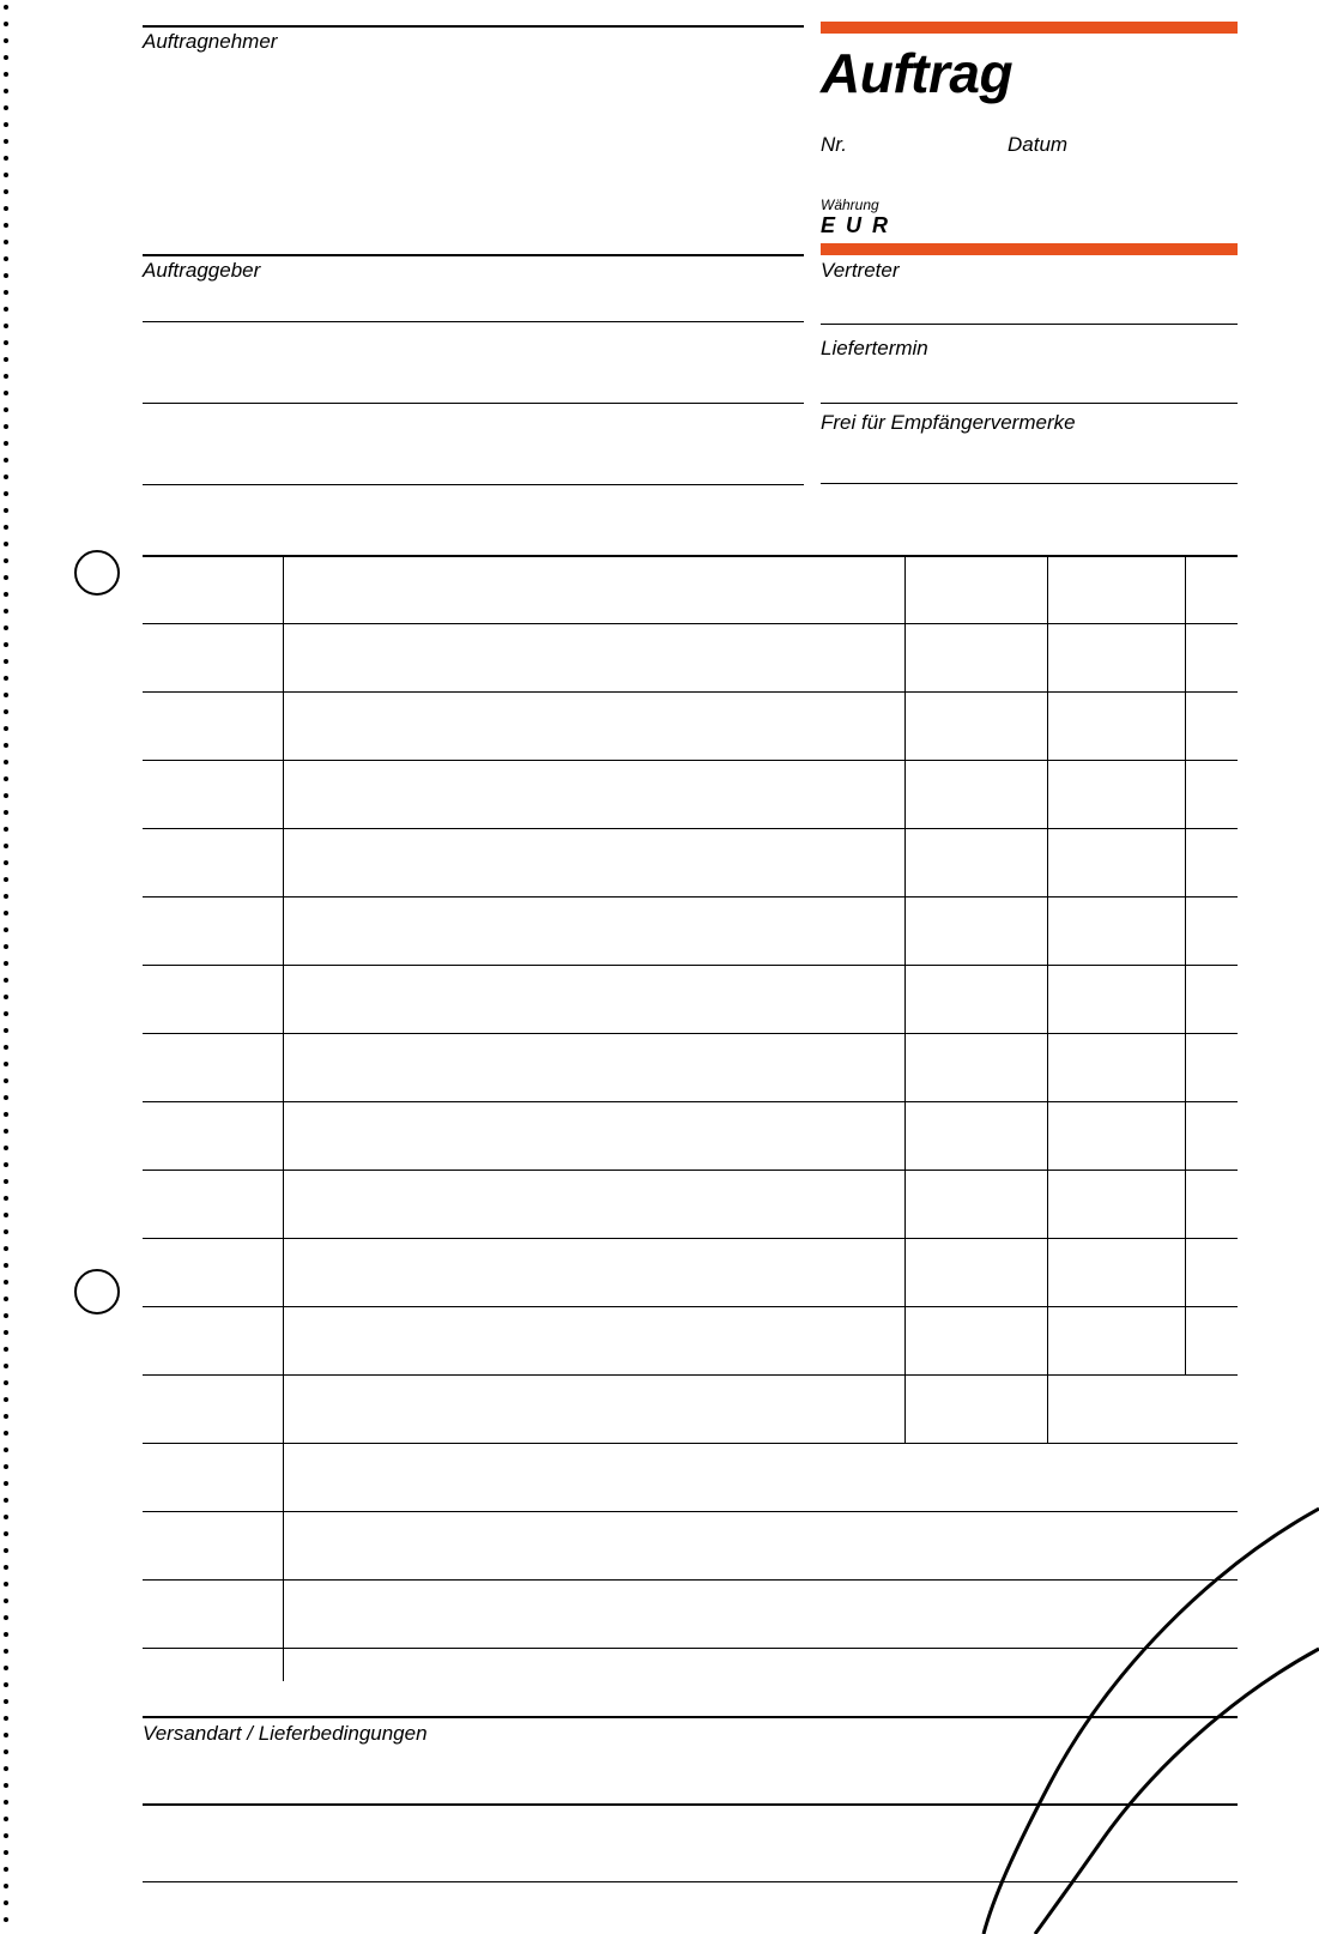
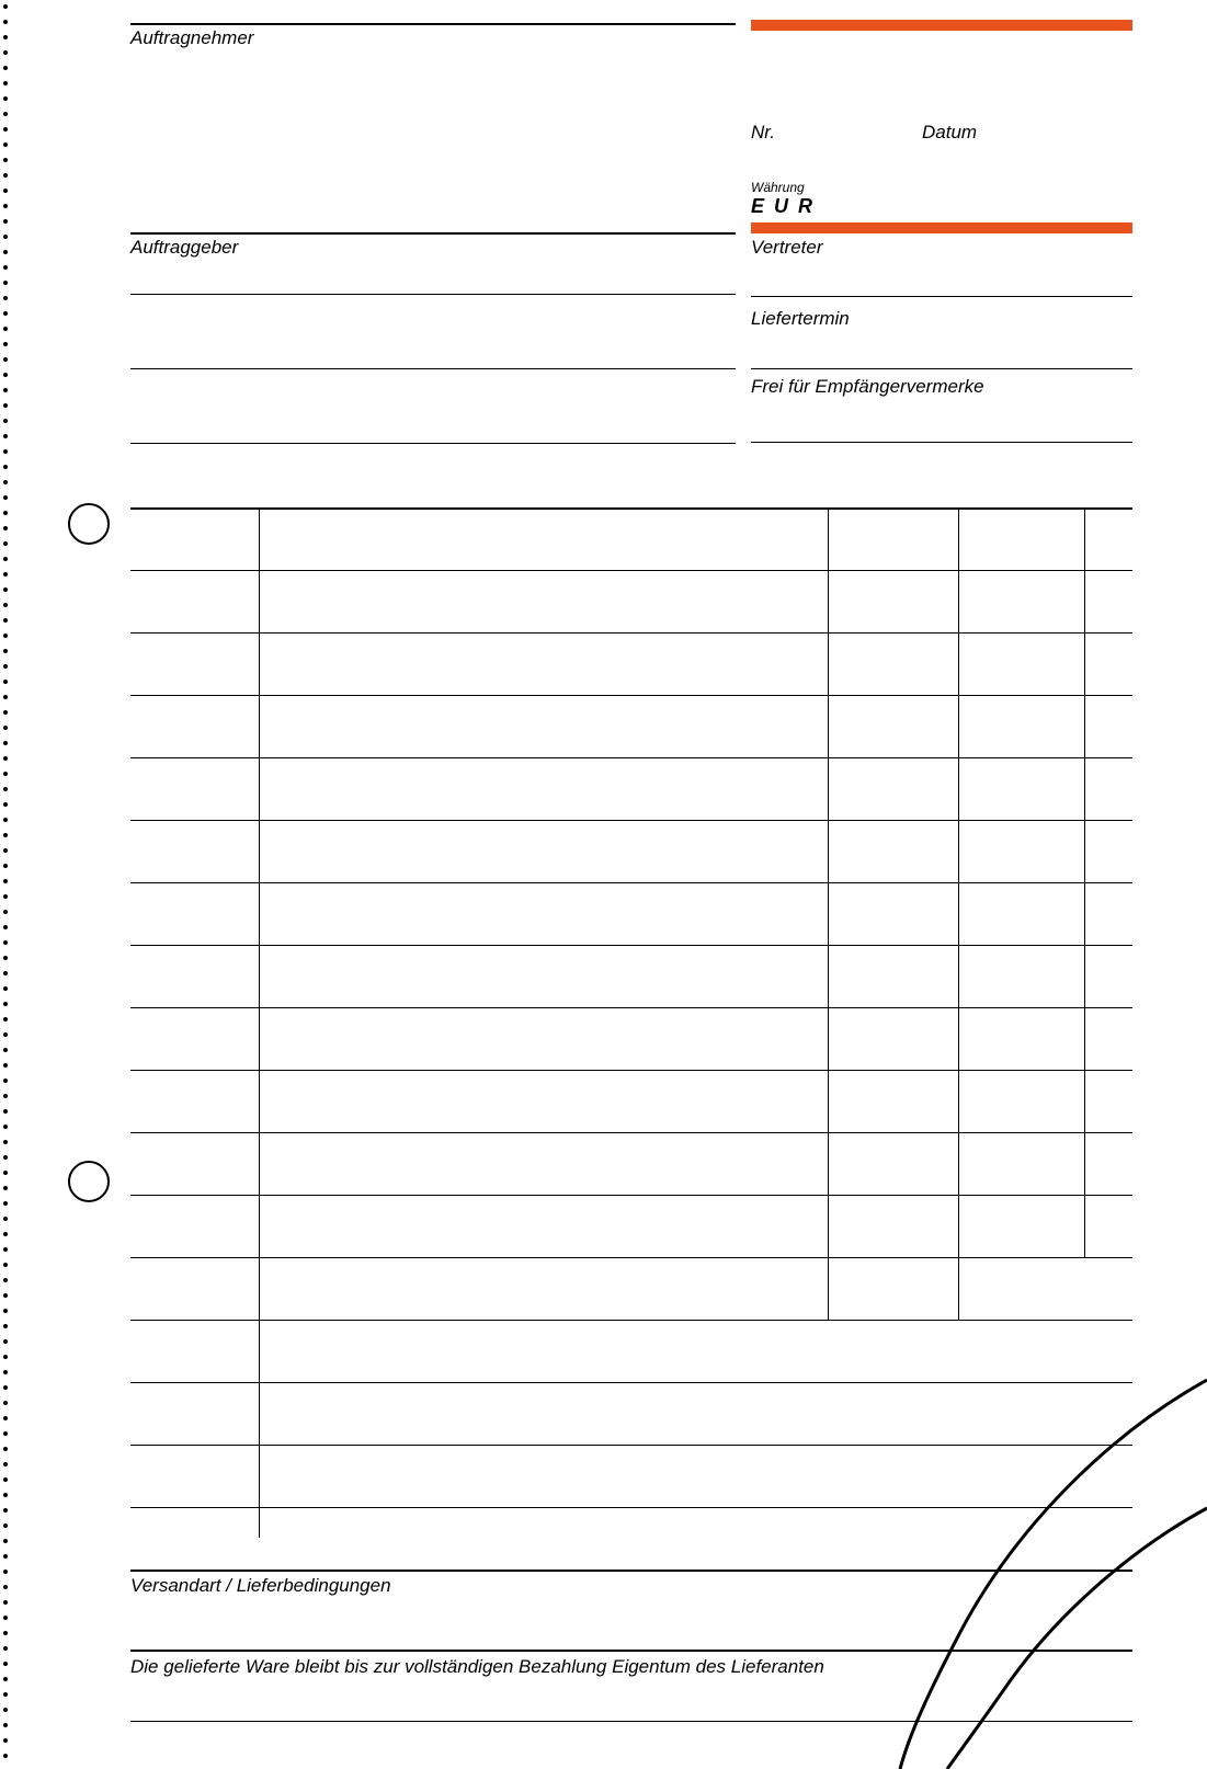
  Auftragnehmer
  Auftraggeber
- Auftrag
  Nr.
  Datum
  Währung
  E U R
  Vertreter
  Liefertermin
  Frei für Empfängervermerke
  Versandart / Lieferbedingungen
+ Die gelieferte Ware bleibt bis zur vollständigen Bezahlung Eigentum des Lieferanten
